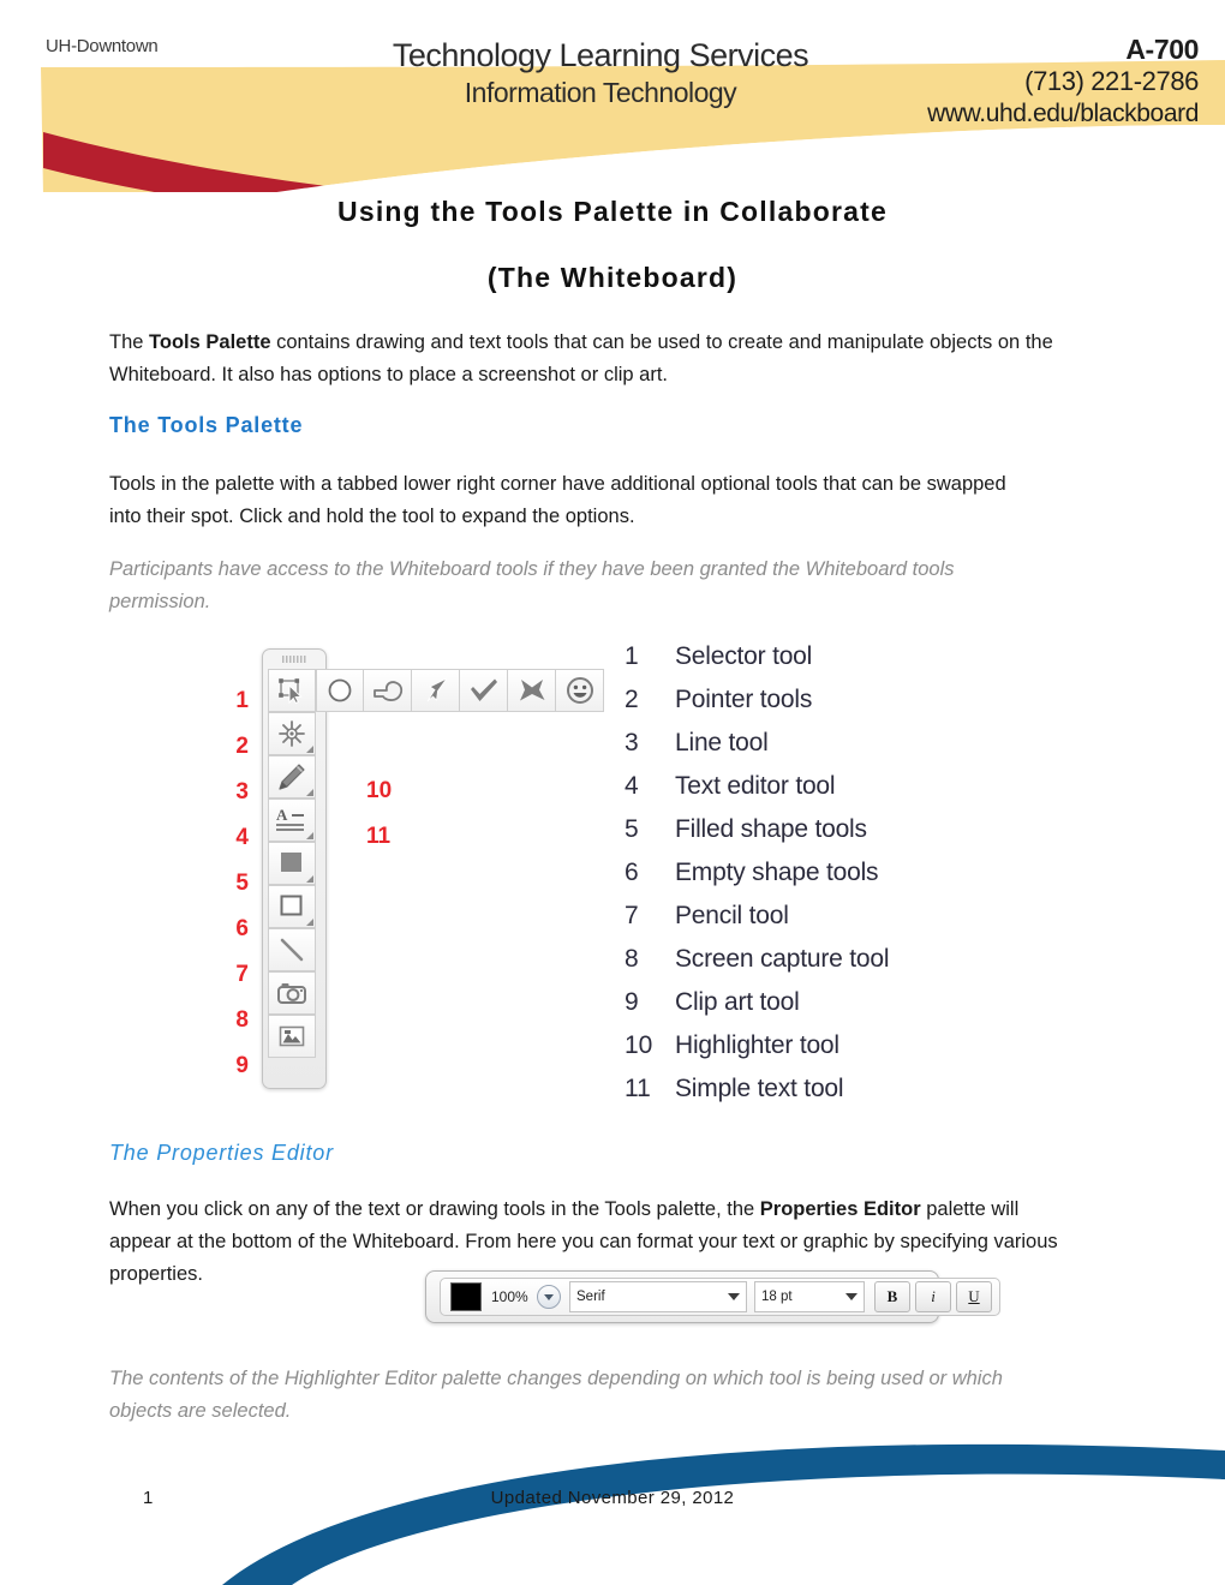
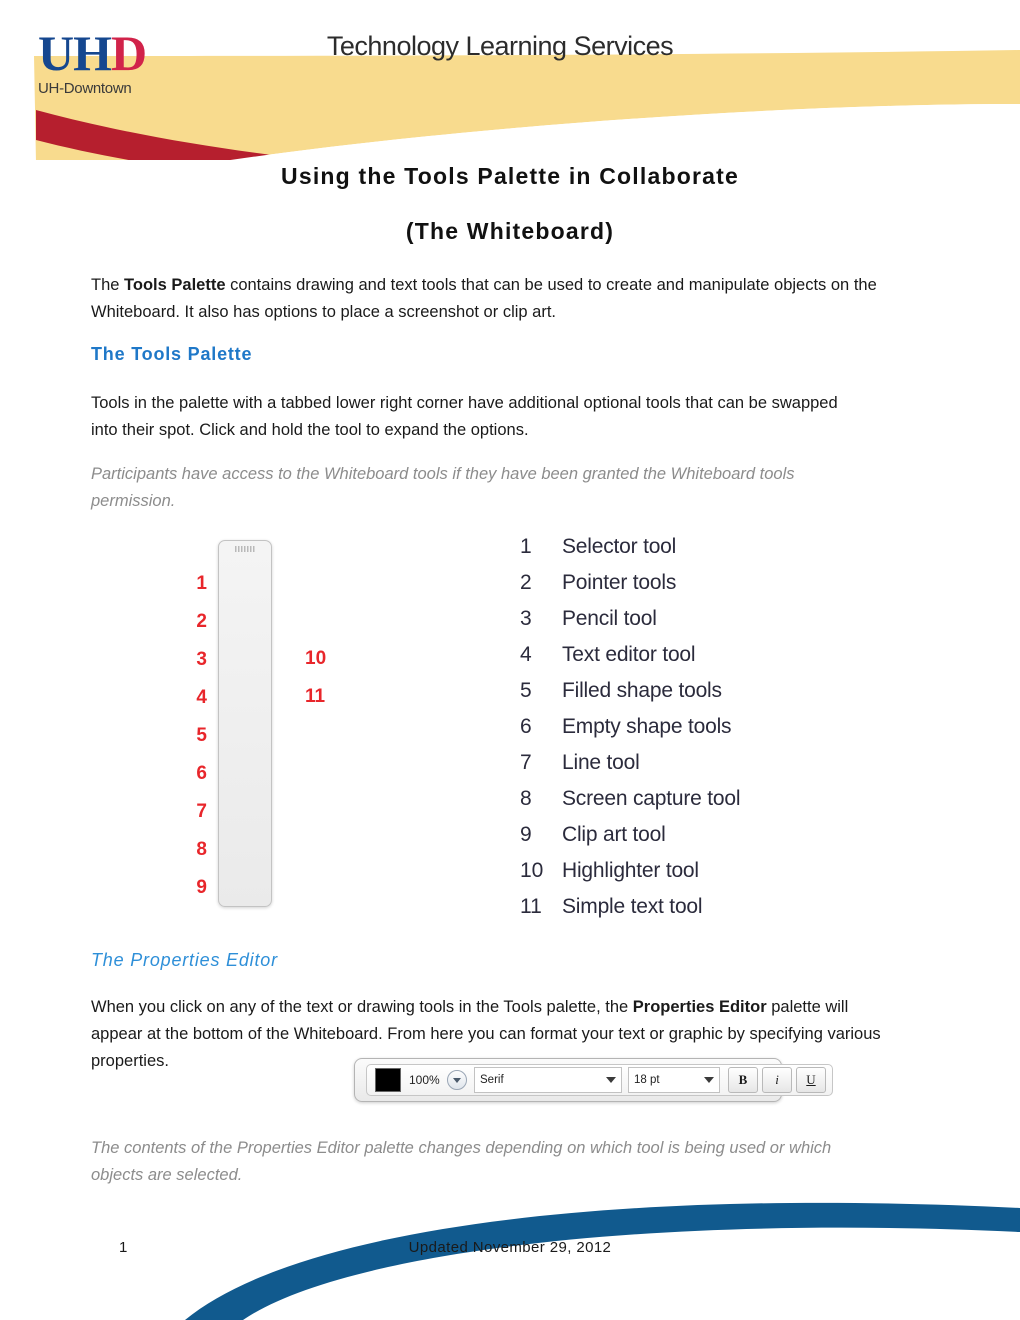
+ UHD
  UH-Downtown
  Technology Learning Services
- Information Technology
- A-700
- (713) 221-2786
- www.uhd.edu/blackboard
  Using the Tools Palette in Collaborate
  (The Whiteboard)
  The Tools Palette contains drawing and text tools that can be used to create and manipulate objects on the Whiteboard. It also has options to place a screenshot or clip art.
  The Tools Palette
  Tools in the palette with a tabbed lower right corner have additional optional tools that can be swapped into their spot. Click and hold the tool to expand the options.
  Participants have access to the Whiteboard tools if they have been granted the Whiteboard tools permission.
  The Properties Editor
  When you click on any of the text or drawing tools in the Tools palette, the Properties Editor palette will appear at the bottom of the Whiteboard. From here you can format your text or graphic by specifying various properties.
- The contents of the Highlighter Editor palette changes depending on which tool is being used or which objects are selected.
+ The contents of the Properties Editor palette changes depending on which tool is being used or which objects are selected.
  1
  2
  3
  4
  5
  6
  7
  8
  9
  10
  11
- A
  1
  Selector tool
  2
  Pointer tools
  3
- Line tool
+ Pencil tool
  4
  Text editor tool
  5
  Filled shape tools
  6
  Empty shape tools
  7
- Pencil tool
+ Line tool
  8
  Screen capture tool
  9
  Clip art tool
  10
  Highlighter tool
  11
  Simple text tool
  100%
  Serif
  18 pt
  B
  i
  U
  1
  Updated November 29, 2012
